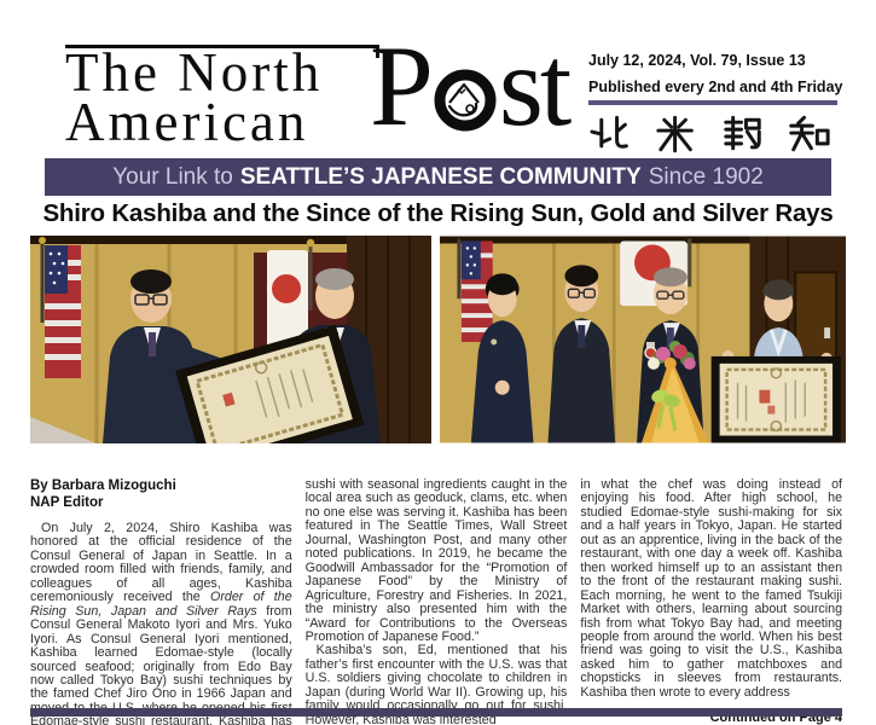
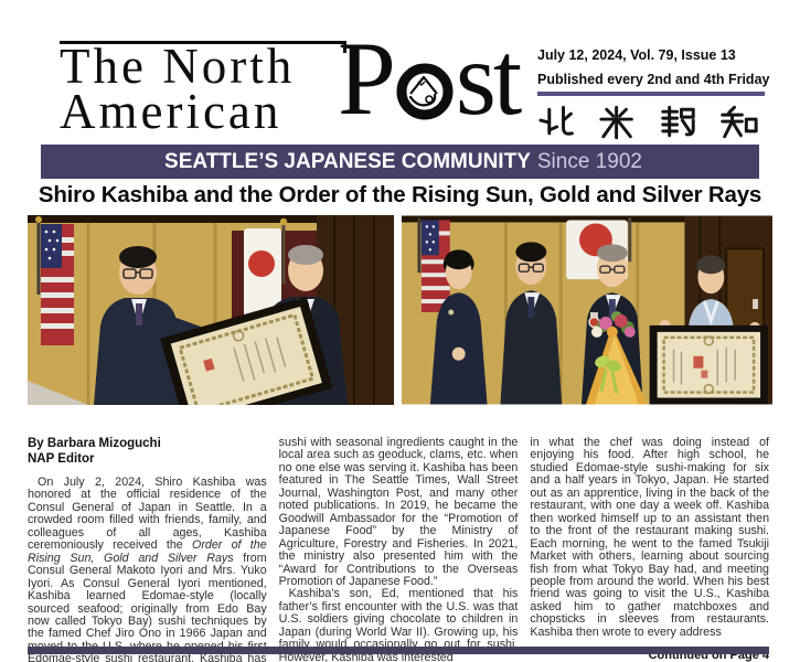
  The North
  American
  P
  st
  July 12, 2024, Vol. 79, Issue 13
  Published every 2nd and 4th Friday
- Your Link to
  SEATTLE’S JAPANESE COMMUNITY
  Since 1902
- Shiro Kashiba and the Since of the Rising Sun, Gold and Silver Rays
+ Shiro Kashiba and the Order of the Rising Sun, Gold and Silver Rays
  By Barbara Mizoguchi
  NAP Editor
- On July 2, 2024, Shiro Kashiba was honored at the official residence of the Consul General of Japan in Seattle. In a crowded room filled with friends, family, and colleagues of all ages, Kashiba ceremoniously received the Order of the Rising Sun, Japan and Silver Rays from Consul General Makoto Iyori and Mrs. Yuko Iyori. As Consul General Iyori mentioned, Kashiba learned Edomae-style (locally sourced seafood; originally from Edo Bay now called Tokyo Bay) sushi techniques by the famed Chef Jiro Ono in 1966 Japan and Edomae-style sushi restaurant. Kashiba has
+ On July 2, 2024, Shiro Kashiba was honored at the official residence of the Consul General of Japan in Seattle. In a crowded room filled with friends, family, and colleagues of all ages, Kashiba ceremoniously received the Order of the Rising Sun, Gold and Silver Rays from Consul General Makoto Iyori and Mrs. Yuko Iyori. As Consul General Iyori mentioned, Kashiba learned Edomae-style (locally sourced seafood; originally from Edo Bay now called Tokyo Bay) sushi techniques by the famed Chef Jiro Ono in 1966 Japan and Edomae-style sushi restaurant. Kashiba has
  sushi with seasonal ingredients caught in the local area such as geoduck, clams, etc. when no one else was serving it. Kashiba has been featured in The Seattle Times, Wall Street Journal, Washington Post, and many other noted publications. In 2019, he became the Goodwill Ambassador for the “Promotion of Japanese Food” by the Ministry of Agriculture, Forestry and Fisheries. In 2021, the ministry also presented him with the “Award for Contributions to the Overseas Promotion of Japanese Food.”
  Kashiba’s son, Ed, mentioned that his father’s first encounter with the U.S. was that U.S. soldiers giving chocolate to children in Japan (during World War II). Growing up, his family would occasionally go out for sushi. However, Kashiba was interested
  in what the chef was doing instead of enjoying his food. After high school, he studied Edomae-style sushi-making for six and a half years in Tokyo, Japan. He started out as an apprentice, living in the back of the restaurant, with one day a week off. Kashiba then worked himself up to an assistant then to the front of the restaurant making sushi. Each morning, he went to the famed Tsukiji Market with others, learning about sourcing fish from what Tokyo Bay had, and meeting people from around the world. When his best friend was going to visit the U.S., Kashiba asked him to gather matchboxes and chopsticks in sleeves from restaurants. Kashiba then wrote to every address
  Continued on Page 4
